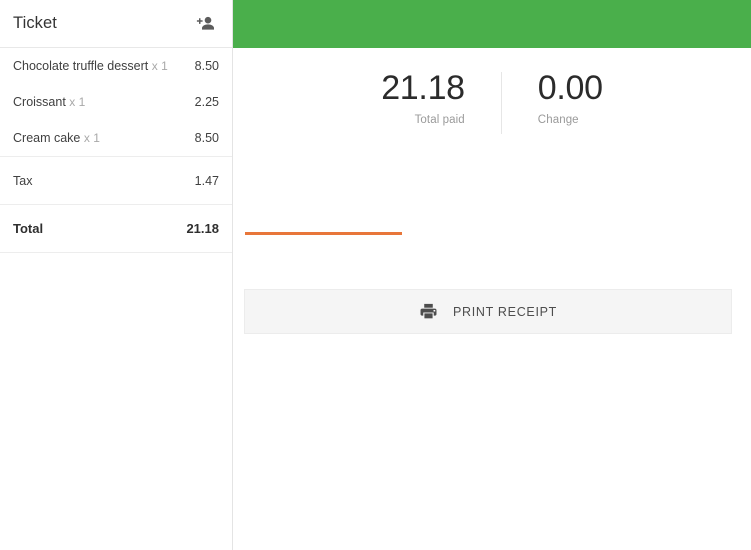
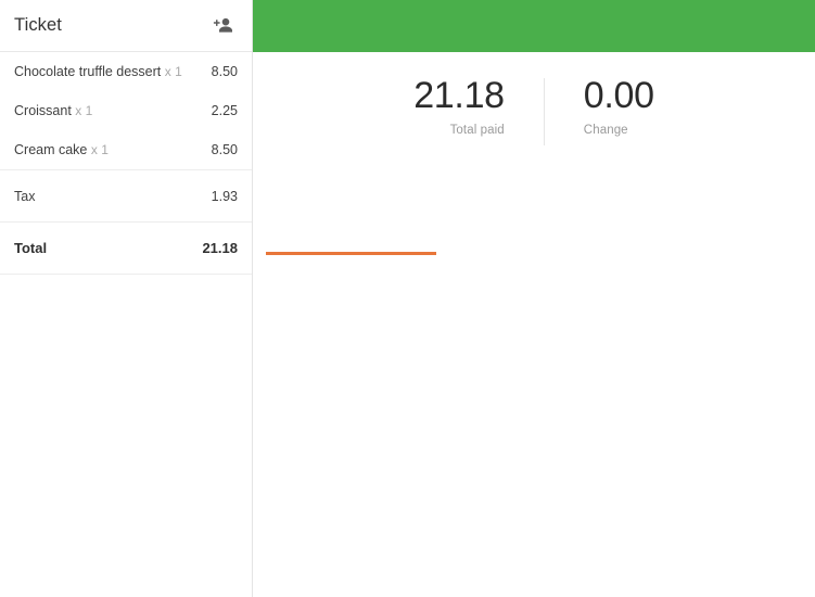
  Ticket
  Chocolate truffle dessert x 1
  8.50
  Croissant x 1
  2.25
  Cream cake x 1
  8.50
  Tax
- 1.47
+ 1.93
  Total
  21.18
  21.18
  Total paid
  0.00
  Change
- PRINT RECEIPT
